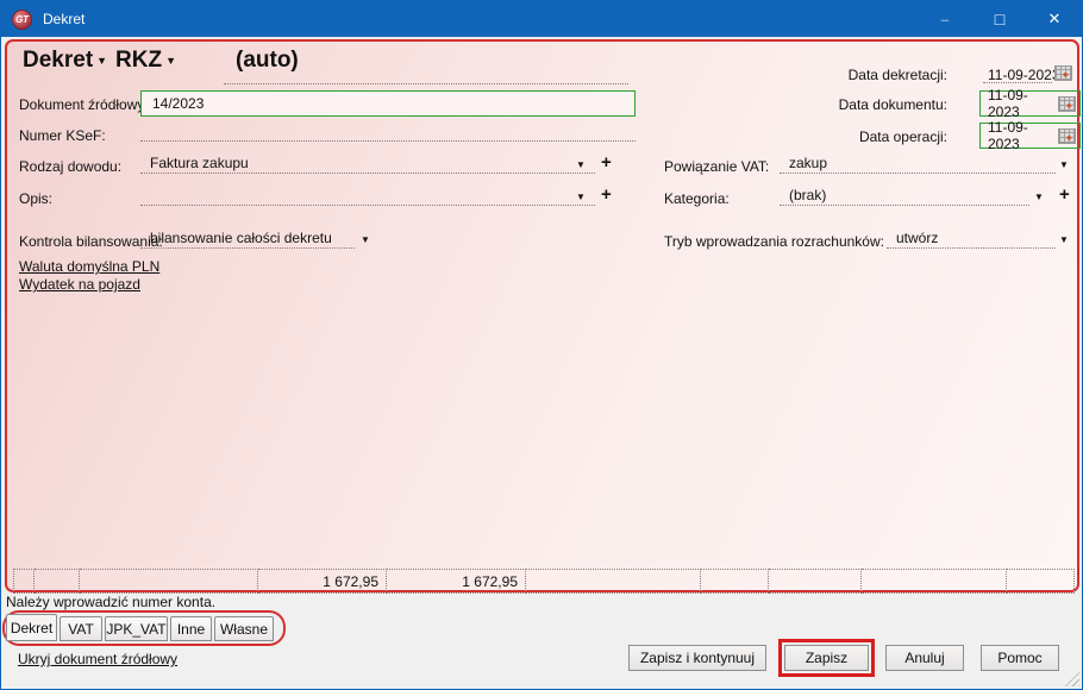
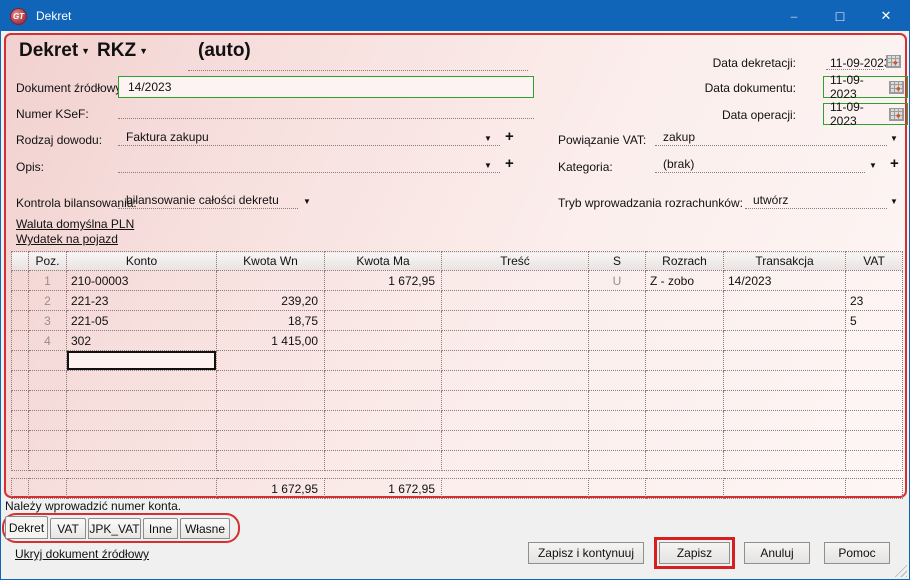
  GT
  Dekret
  –
  □
  ✕
  Dekret
  ▼
  RKZ
  ▼
  (auto)
  Dokument źródłow
  14/2023
  Numer KSeF:
  Rodzaj dowodu:
  Faktura zakupu
  ▼
  +
  Opis:
  ▼
  +
  Kontrola bilansowania:
  bilansowanie całości dekretu
  ▼
  Waluta domyślna PLN
  Wydatek na pojazd
  Data dekretacji:
  11-09-202
  Data dokumentu:
  11-09-2023
  Data operacji:
  11-09-2023
  Powiązanie VAT:
  zakup
  ▼
  Kategoria:
  (brak)
  ▼
  +
  Tryb wprowadzania rozrachunków:
  utwórz
  ▼
+ 	Poz.	Konto	Kwota Wn	Kwota Ma	Treść	S	Rozrach	Transakcja	VAT
+ 	1	210-00003		1 672,95		U	Z - zobo	14/2023
+ 	2	221-23	239,20						23
+ 	3	221-05	18,75						5
+ 	4	302	1 415,00
  			1 672,95	1 672,95
  Należy wprowadzić numer konta.
  Dekret
  VAT
  JPK_VAT
  Inne
  Własne
  Ukryj dokument źródłowy
  Zapisz i kontynuuj
  Zapisz
  Anuluj
  Pomoc
